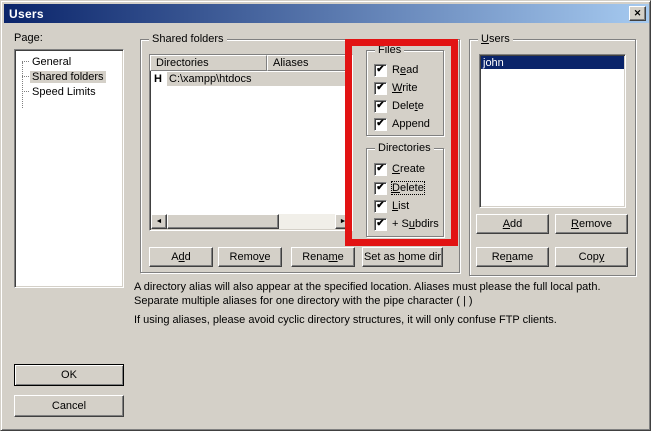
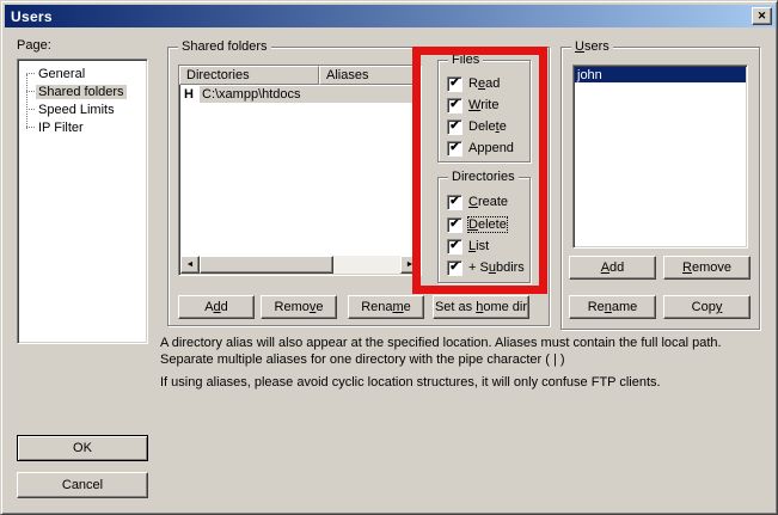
  Users
  ✕
  Page:
  General
  Shared folders
  Speed Limits
+ IP Filter
  Shared folders
  Directories
  Aliases
  H
  C:\xampp\htdocs
  Files
  ✔
  Read
  ✔
  Write
  ✔
  Delete
  ✔
  Append
  Directories
  ✔
  Create
  ✔
  Delete
  ✔
  List
  ✔
  + Subdirs
  Add
  Remove
  Rename
  Set as home dir
  Users
  john
  Add
  Remove
  Rename
  Copy
- A directory alias will also appear at the specified location. Aliases must please the full local path. Separate multiple aliases for one directory with the pipe character ( | )
+ A directory alias will also appear at the specified location. Aliases must contain the full local path. Separate multiple aliases for one directory with the pipe character ( | )
- If using aliases, please avoid cyclic directory structures, it will only confuse FTP clients.
+ If using aliases, please avoid cyclic location structures, it will only confuse FTP clients.
  OK
  Cancel
